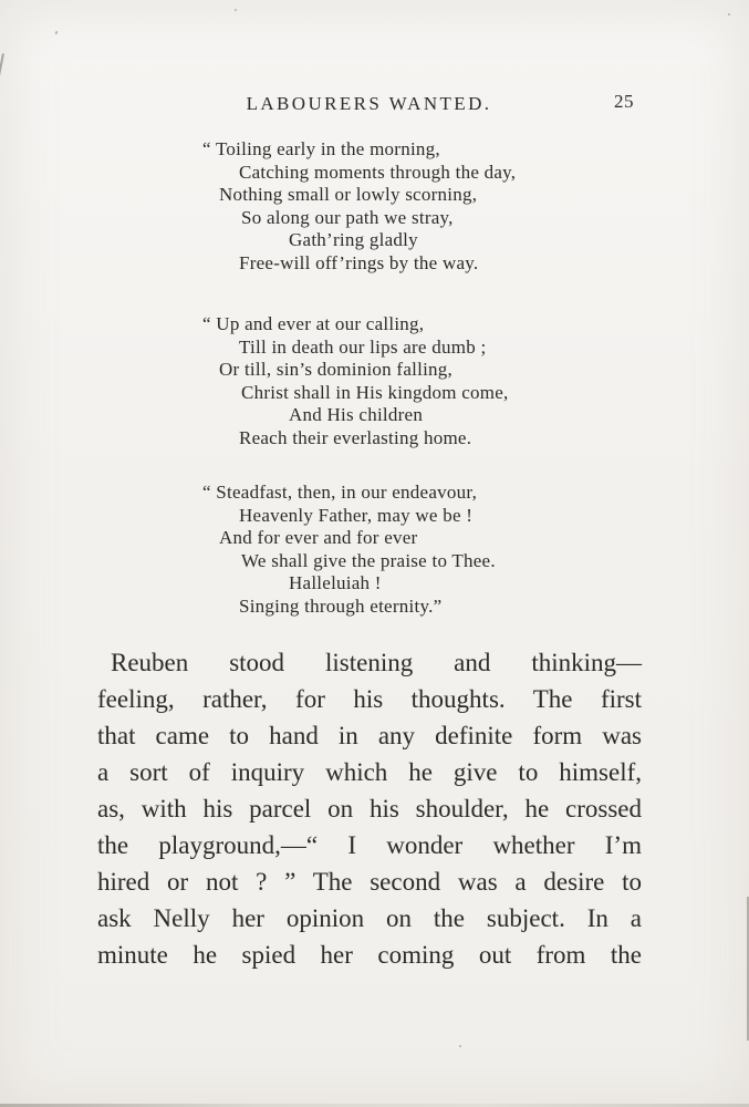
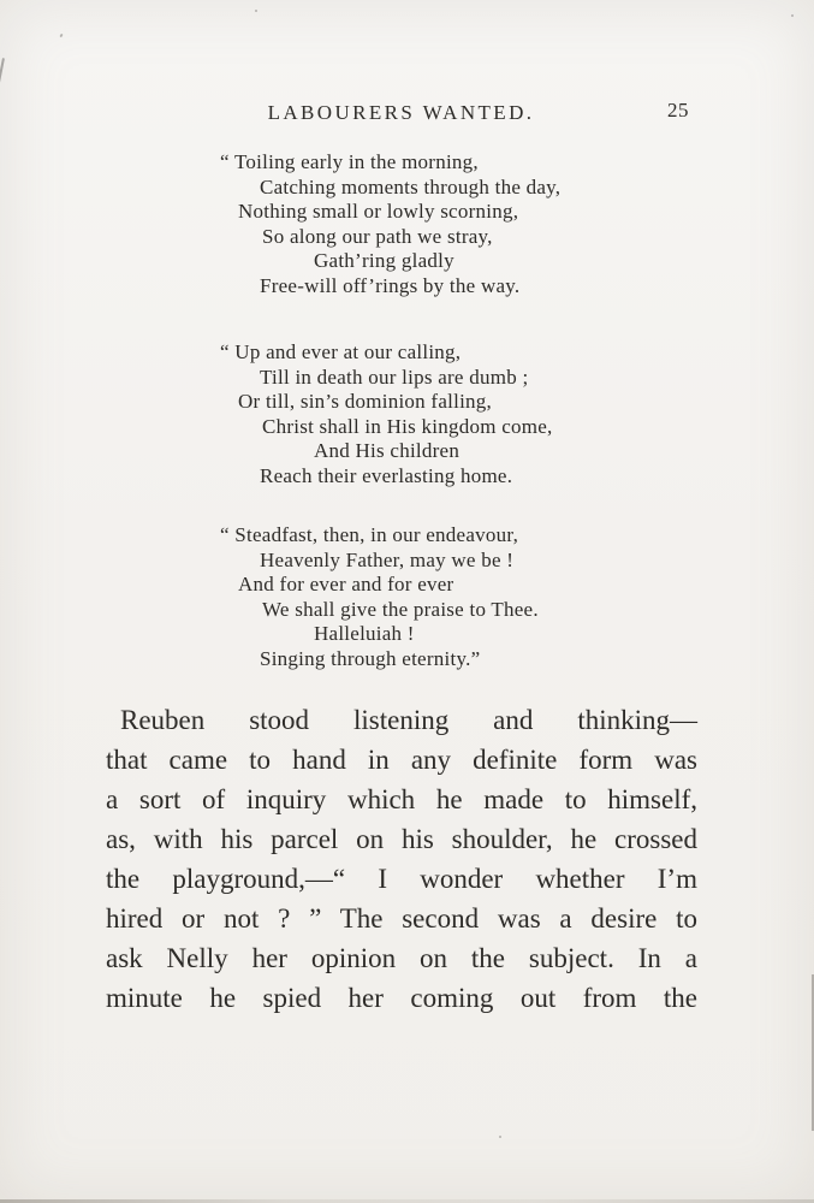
  LABOURERS WANTED.
  25
  “ Toiling early in the morning,
  Catching moments through the day,
  Nothing small or lowly scorning,
  So along our path we stray,
  Gath’ring gladly
  Free-will off’rings by the way.
  “ Up and ever at our calling,
  Till in death our lips are dumb ;
  Or till, sin’s dominion falling,
  Christ shall in His kingdom come,
  And His children
  Reach their everlasting home.
  “ Steadfast, then, in our endeavour,
  Heavenly Father, may we be !
  And for ever and for ever
  We shall give the praise to Thee.
  Halleluiah !
  Singing through eternity.”
  Reuben stood listening and thinking—
- feeling, rather, for his thoughts. The first
  that came to hand in any definite form was
- a sort of inquiry which he give to himself,
+ a sort of inquiry which he made to himself,
  as, with his parcel on his shoulder, he crossed
  the playground,—“ I wonder whether I’m
  hired or not ? ” The second was a desire to
  ask Nelly her opinion on the subject. In a
  minute he spied her coming out from the
